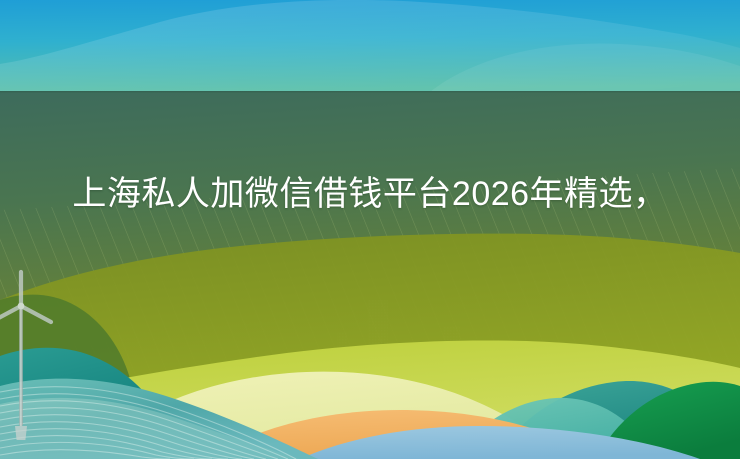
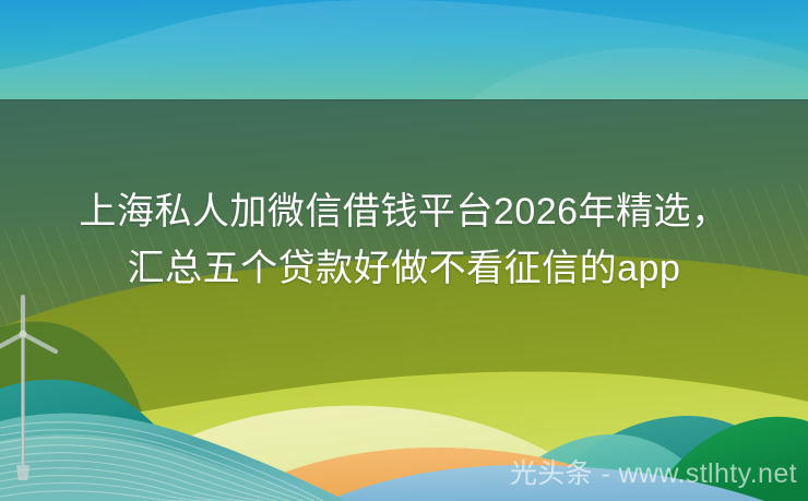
  上海私人加微信借钱平台2026年精选，
+ 汇总五个贷款好做不看征信的app
+ 光头条 - www.stlhty.net
